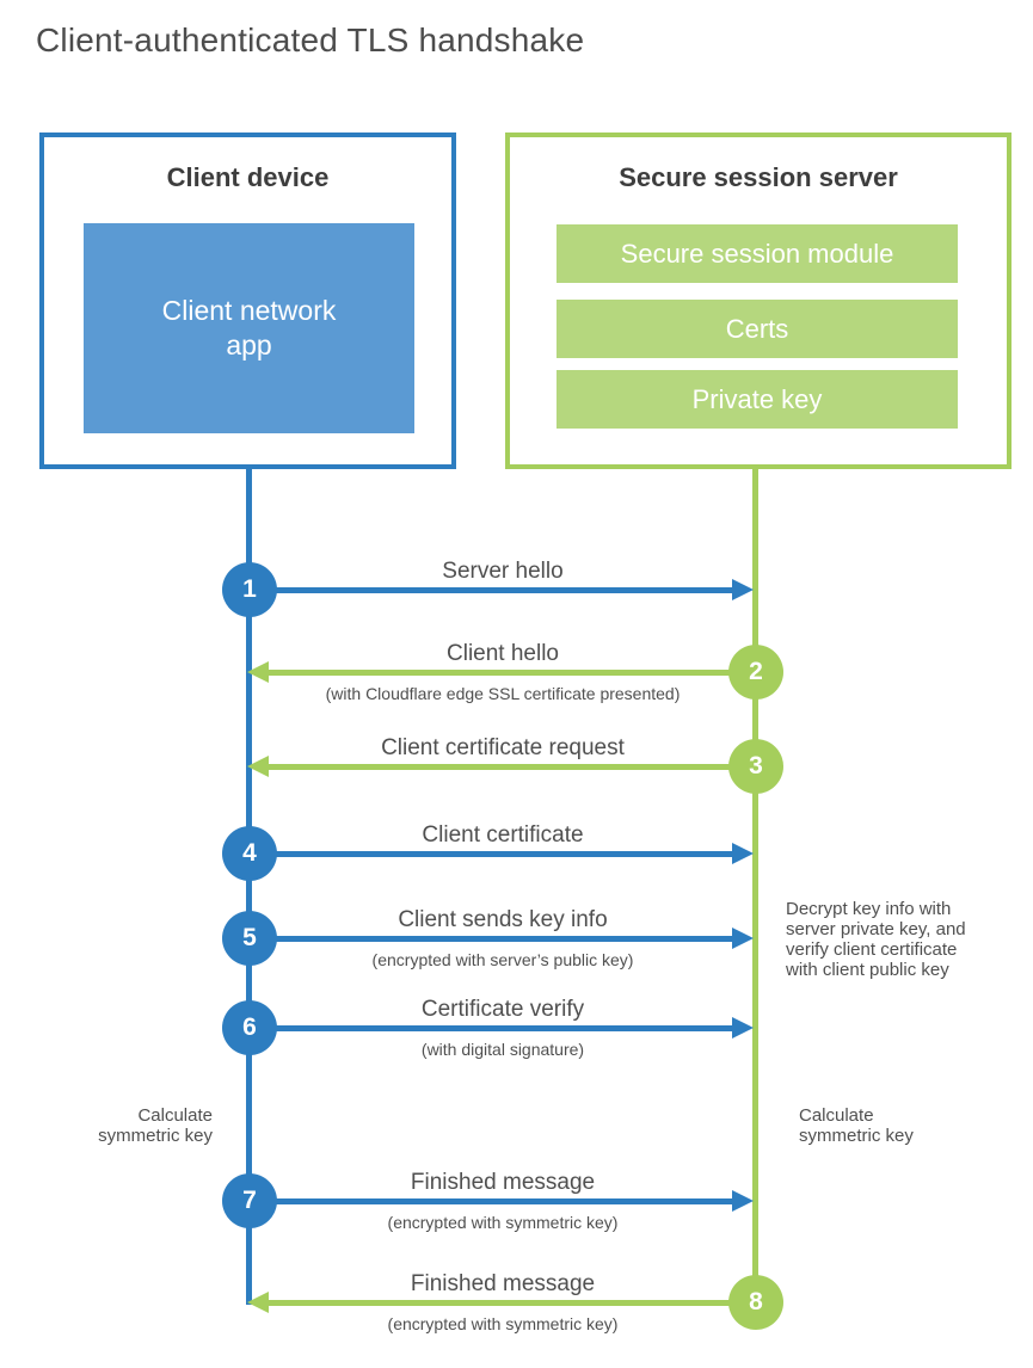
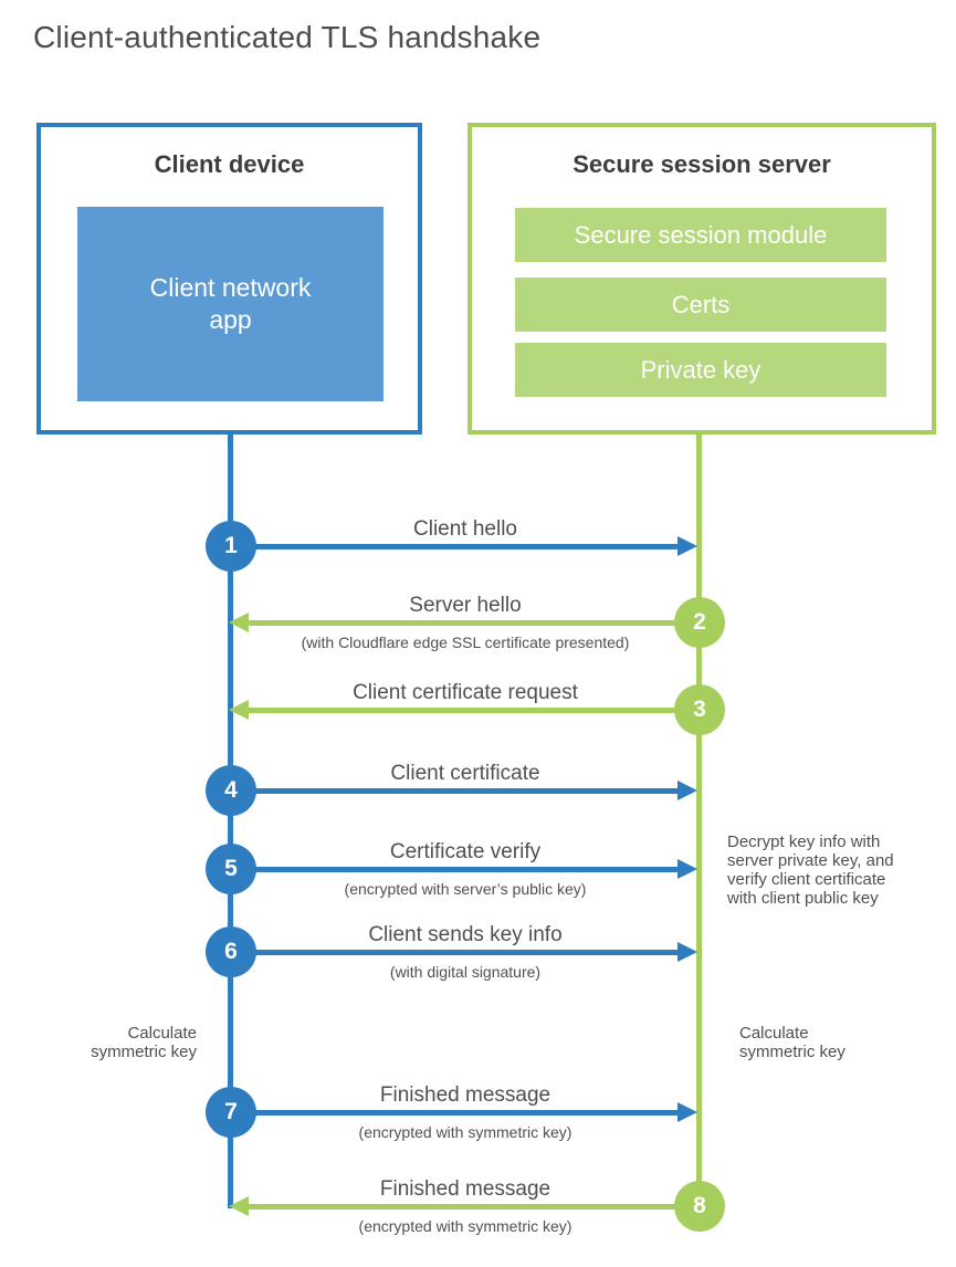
  Client-authenticated TLS handshake
  Client device
  Client network
  app
  Secure session server
  Secure session module
  Certs
  Private key
- Server hello
+ Client hello
  1
- Client hello
+ Server hello
  (with Cloudflare edge SSL certificate presented)
  2
  Client certificate request
  3
  Client certificate
  4
- Client sends key info
+ Certificate verify
  (encrypted with server’s public key)
  5
- Certificate verify
+ Client sends key info
  (with digital signature)
  6
  Finished message
  (encrypted with symmetric key)
  7
  Finished message
  (encrypted with symmetric key)
  8
  Decrypt key info with
  server private key, and
  verify client certificate
  with client public key
  Calculate
  symmetric key
  Calculate
  symmetric key
